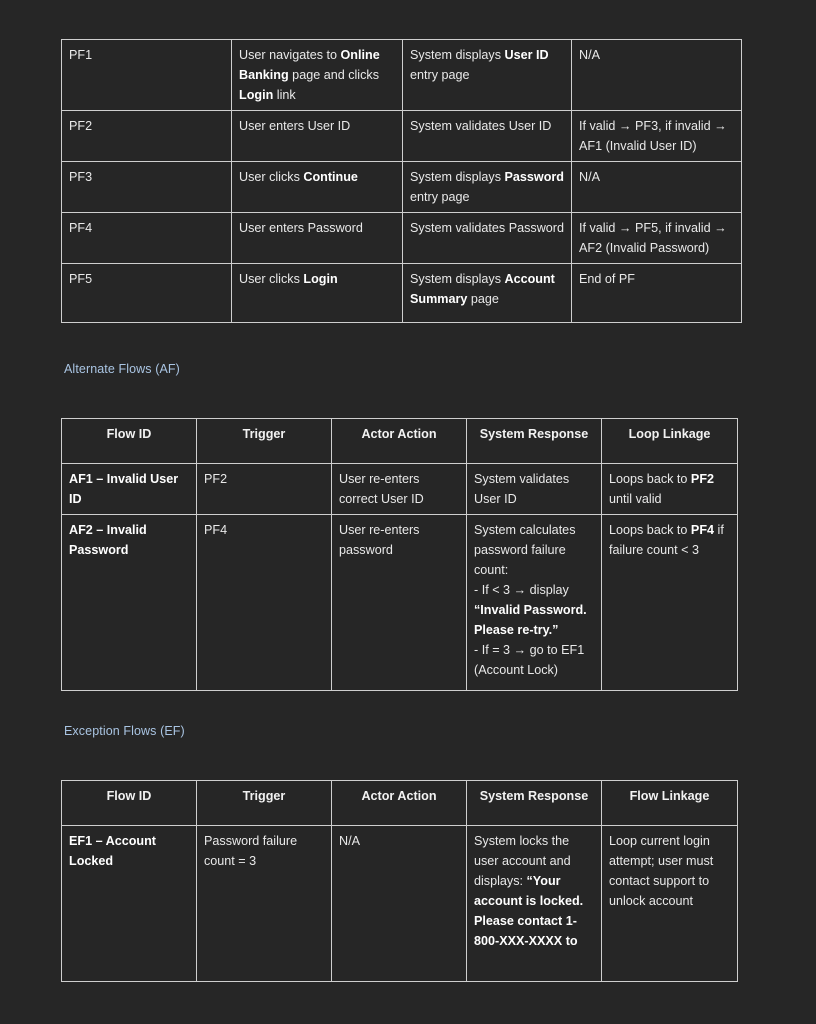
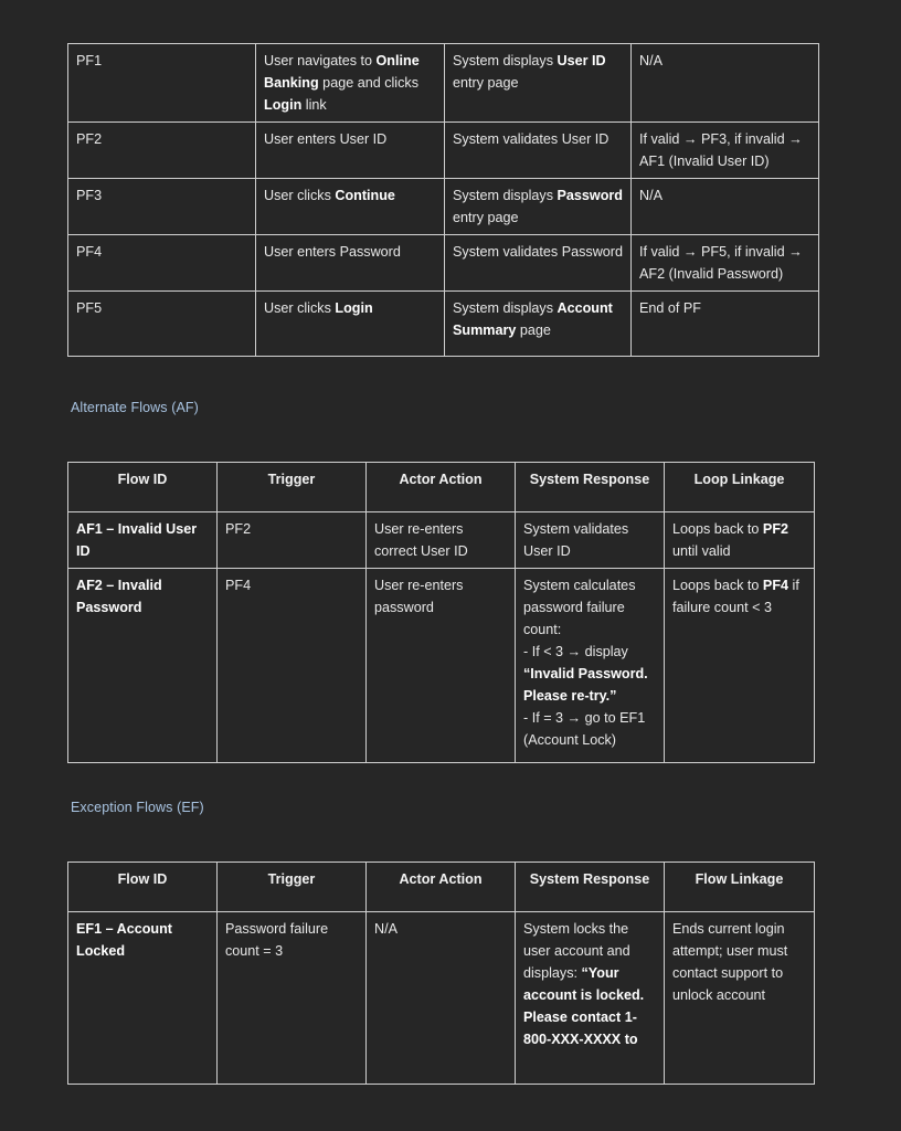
  PF1	User navigates to Online Banking page and clicks Login link	System displays User ID entry page	N/A
  PF2	User enters User ID	System validates User ID	If valid → PF3, if invalid → AF1 (Invalid User ID)
  PF3	User clicks Continue	System displays Password entry page	N/A
  PF4	User enters Password	System validates Password	If valid → PF5, if invalid → AF2 (Invalid Password)
  PF5	User clicks Login	System displays Account Summary page	End of PF
  Alternate Flows (AF)
  Flow ID	Trigger	Actor Action	System Response	Loop Linkage
  AF1 – Invalid User ID	PF2	User re-enters correct User ID	System validates User ID	Loops back to PF2 until valid
  AF2 – Invalid Password	PF4	User re-enters password	System calculates password failure count:- If < 3 → display “Invalid Password. Please re-try.”- If = 3 → go to EF1 (Account Lock)	Loops back to PF4 if failure count < 3
  Exception Flows (EF)
  Flow ID	Trigger	Actor Action	System Response	Flow Linkage
- EF1 – Account Locked	Password failure count = 3	N/A	System locks the user account and displays: “Your account is locked. Please contact 1-800-XXX-XXXX to	Loop current login attempt; user must contact support to unlock account
+ EF1 – Account Locked	Password failure count = 3	N/A	System locks the user account and displays: “Your account is locked. Please contact 1-800-XXX-XXXX to	Ends current login attempt; user must contact support to unlock account
